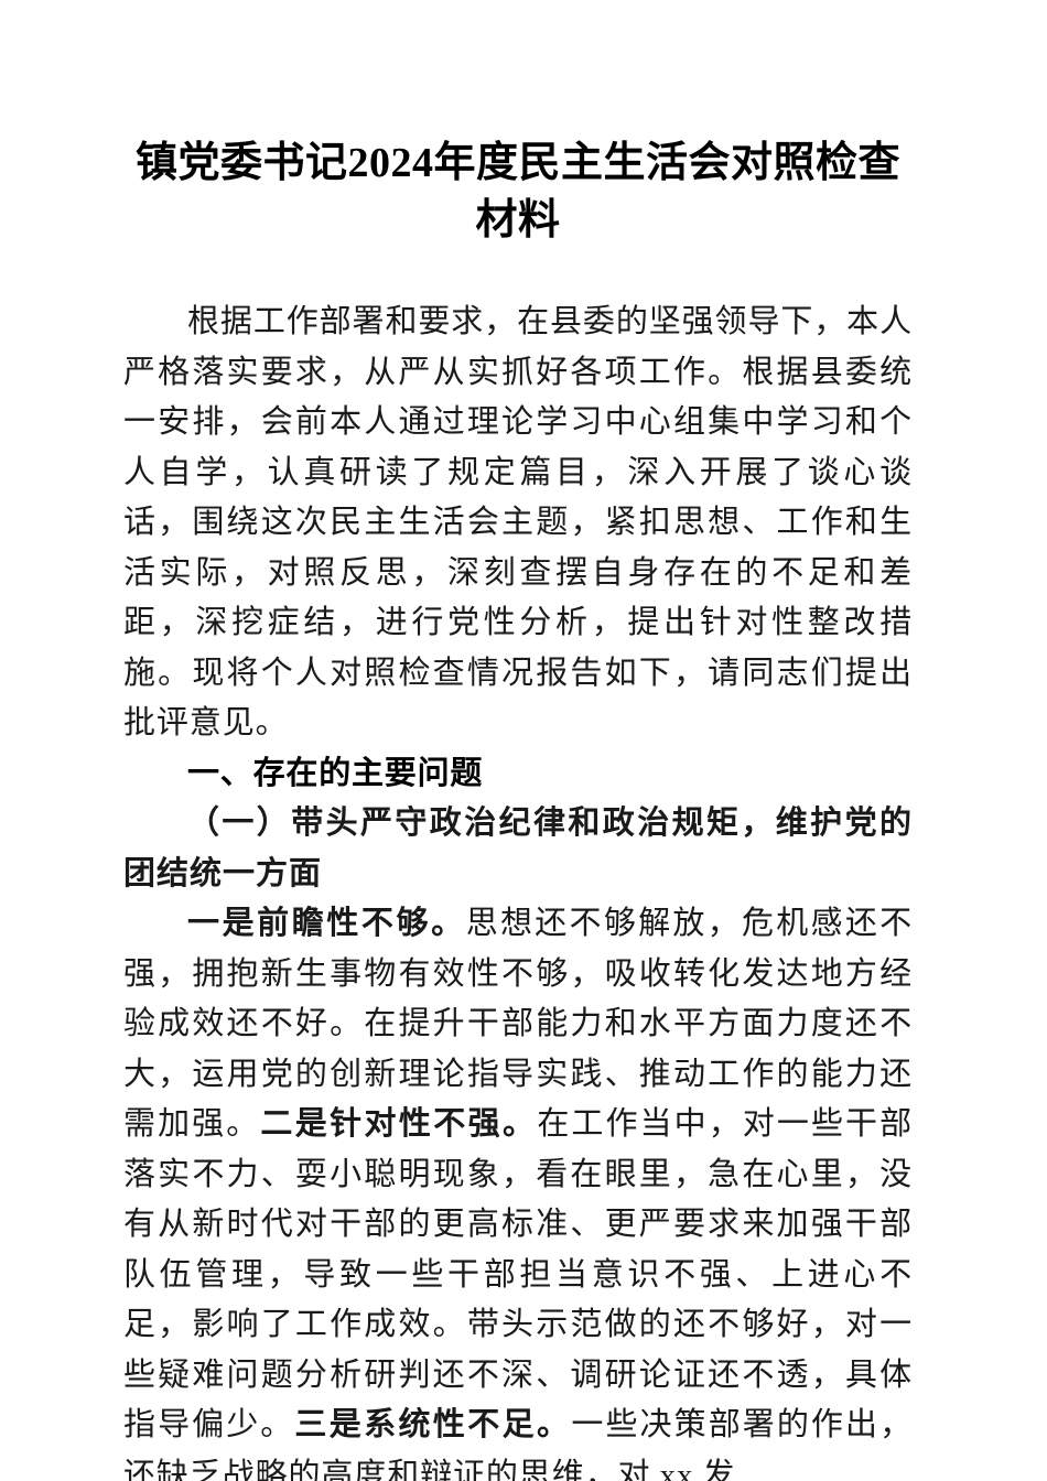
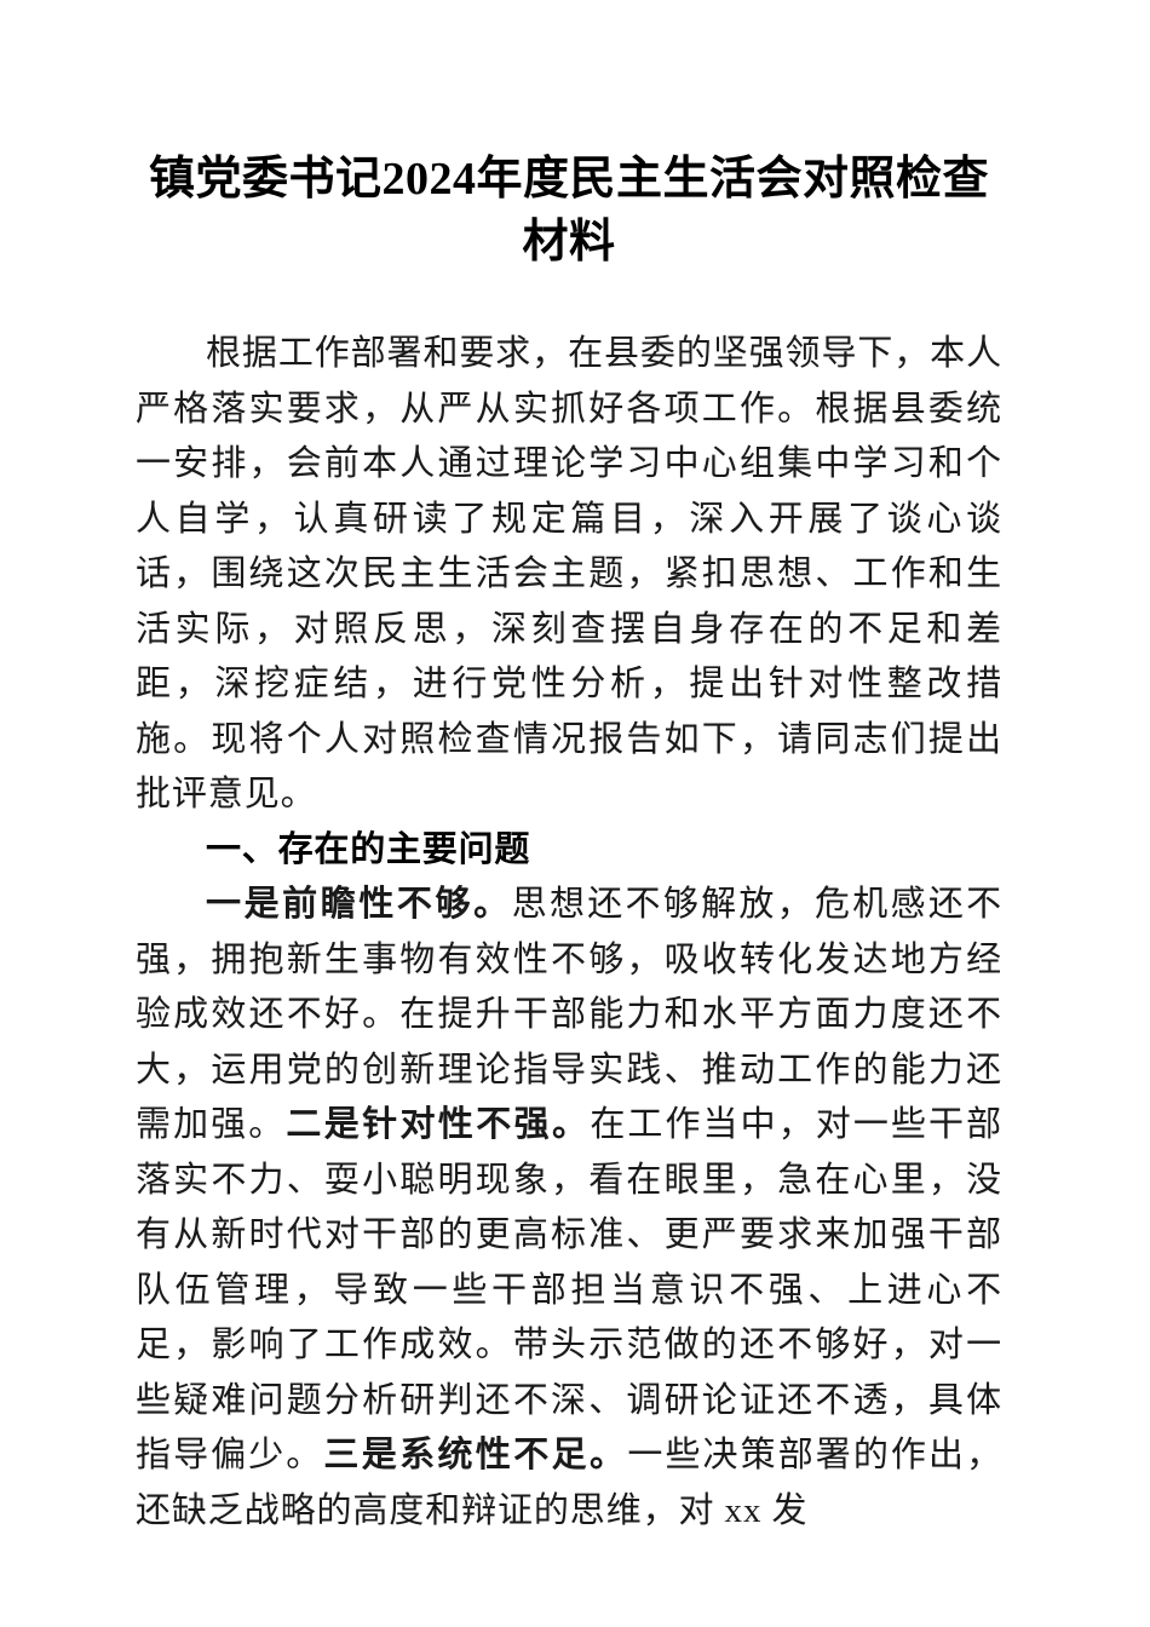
  镇党委书记2024年度民主生活会对照检查材料
  根据工作部署和要求，在县委的坚强领导下，本人严格落实要求，从严从实抓好各项工作。根据县委统一安排，会前本人通过理论学习中心组集中学习和个人自学，认真研读了规定篇目，深入开展了谈心谈话，围绕这次民主生活会主题，紧扣思想、工作和生活实际，对照反思，深刻查摆自身存在的不足和差距，深挖症结，进行党性分析，提出针对性整改措施。现将个人对照检查情况报告如下，请同志们提出批评意见。
  一、存在的主要问题
- （一）带头严守政治纪律和政治规矩，维护党的团结统一方面
  一是前瞻性不够。思想还不够解放，危机感还不强，拥抱新生事物有效性不够，吸收转化发达地方经验成效还不好。在提升干部能力和水平方面力度还不大，运用党的创新理论指导实践、推动工作的能力还需加强。二是针对性不强。在工作当中，对一些干部落实不力、耍小聪明现象，看在眼里，急在心里，没有从新时代对干部的更高标准、更严要求来加强干部队伍管理，导致一些干部担当意识不强、上进心不足，影响了工作成效。带头示范做的还不够好，对一些疑难问题分析研判还不深、调研论证还不透，具体指导偏少。三是系统性不足。一些决策部署的作出，还缺乏战略的高度和辩证的思维，对 xx 发
